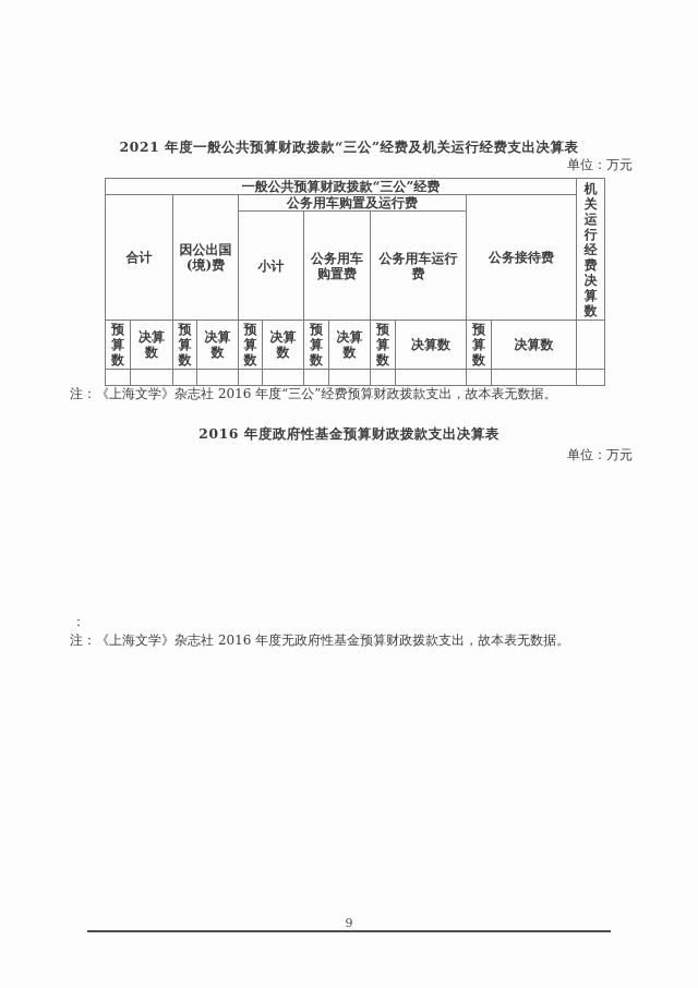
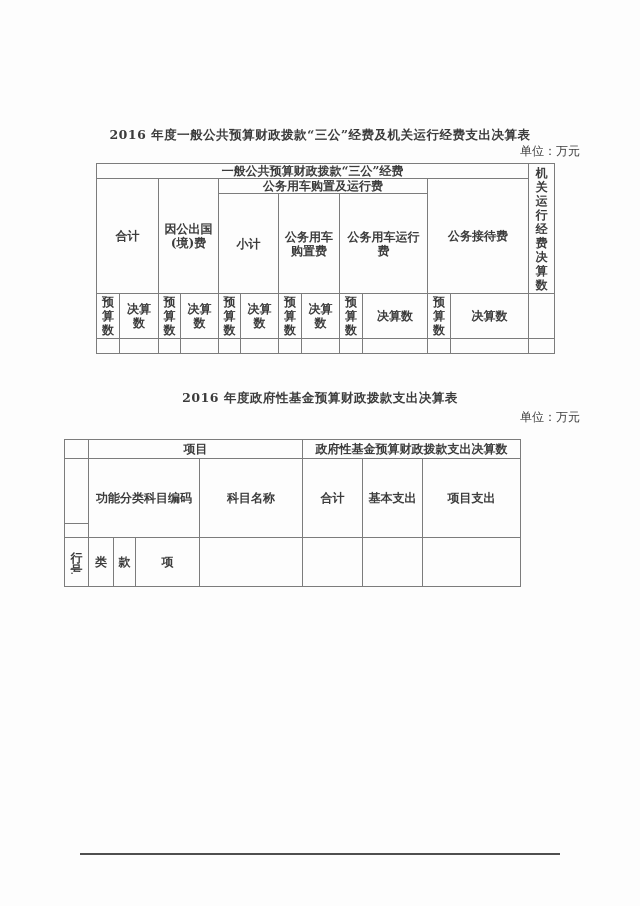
- 2021 年度一般公共预算财政拨款“三公”经费及机关运行经费支出决算表
+ 2016 年度一般公共预算财政拨款“三公”经费及机关运行经费支出决算表
  单位：万元
  一般公共预算财政拨款“三公”经费	机 关 运 行 经 费 决 算 数
  合计	因公出国 (境)费	公务用车购置及运行费	公务接待费
  小计	公务用车 购置费	公务用车运行 费
  预 算 数	决算 数	预 算 数	决算 数	预 算 数	决算 数	预 算 数	决算 数	预 算 数	决算数	预 算 数	决算数
- 注：《上海文学》杂志社 2016 年度“三公”经费预算财政拨款支出，故本表无数据。
  2016 年度政府性基金预算财政拨款支出决算表
  单位：万元
+ 	项目	政府性基金预算财政拨款支出决算数
+ 	功能分类科目编码	科目名称	合计	基本支出	项目支出
+ 行 号	类	款	项
  ：
- 注：《上海文学》杂志社 2016 年度无政府性基金预算财政拨款支出，故本表无数据。
- 9
